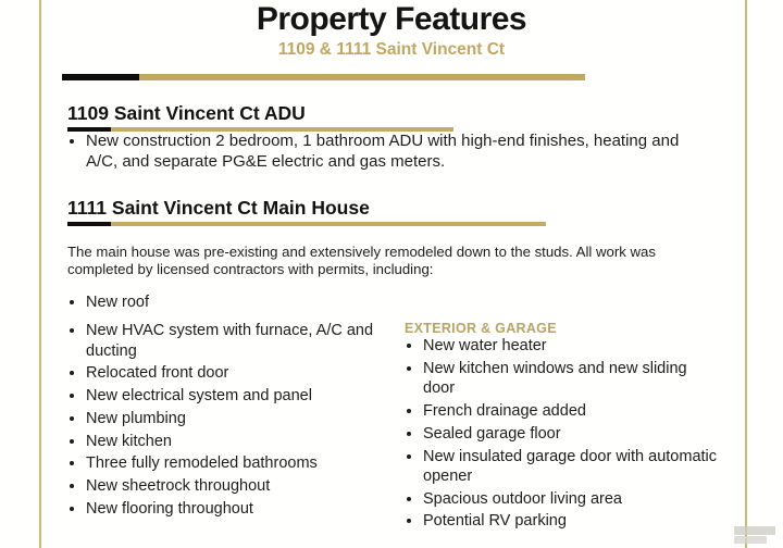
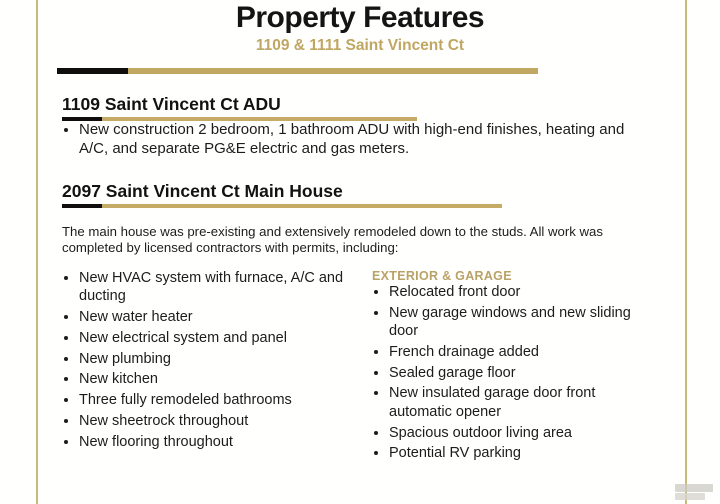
  Property Features
  1109 & 1111 Saint Vincent Ct
  1109 Saint Vincent Ct ADU
  New construction 2 bedroom, 1 bathroom ADU with high-end finishes, heating and A/C, and separate PG&E electric and gas meters.
- 1111 Saint Vincent Ct Main House
+ 2097 Saint Vincent Ct Main House
  The main house was pre-existing and extensively remodeled down to the studs. All work was completed by licensed contractors with permits, including:
- New roof
  New HVAC system with furnace, A/C and ducting
- Relocated front door
+ New water heater
  New electrical system and panel
  New plumbing
  New kitchen
  Three fully remodeled bathrooms
  New sheetrock throughout
  New flooring throughout
  EXTERIOR & GARAGE
- New water heater
+ Relocated front door
- New kitchen windows and new sliding door
+ New garage windows and new sliding door
  French drainage added
  Sealed garage floor
- New insulated garage door with automatic opener
+ New insulated garage door front automatic opener
  Spacious outdoor living area
  Potential RV parking
